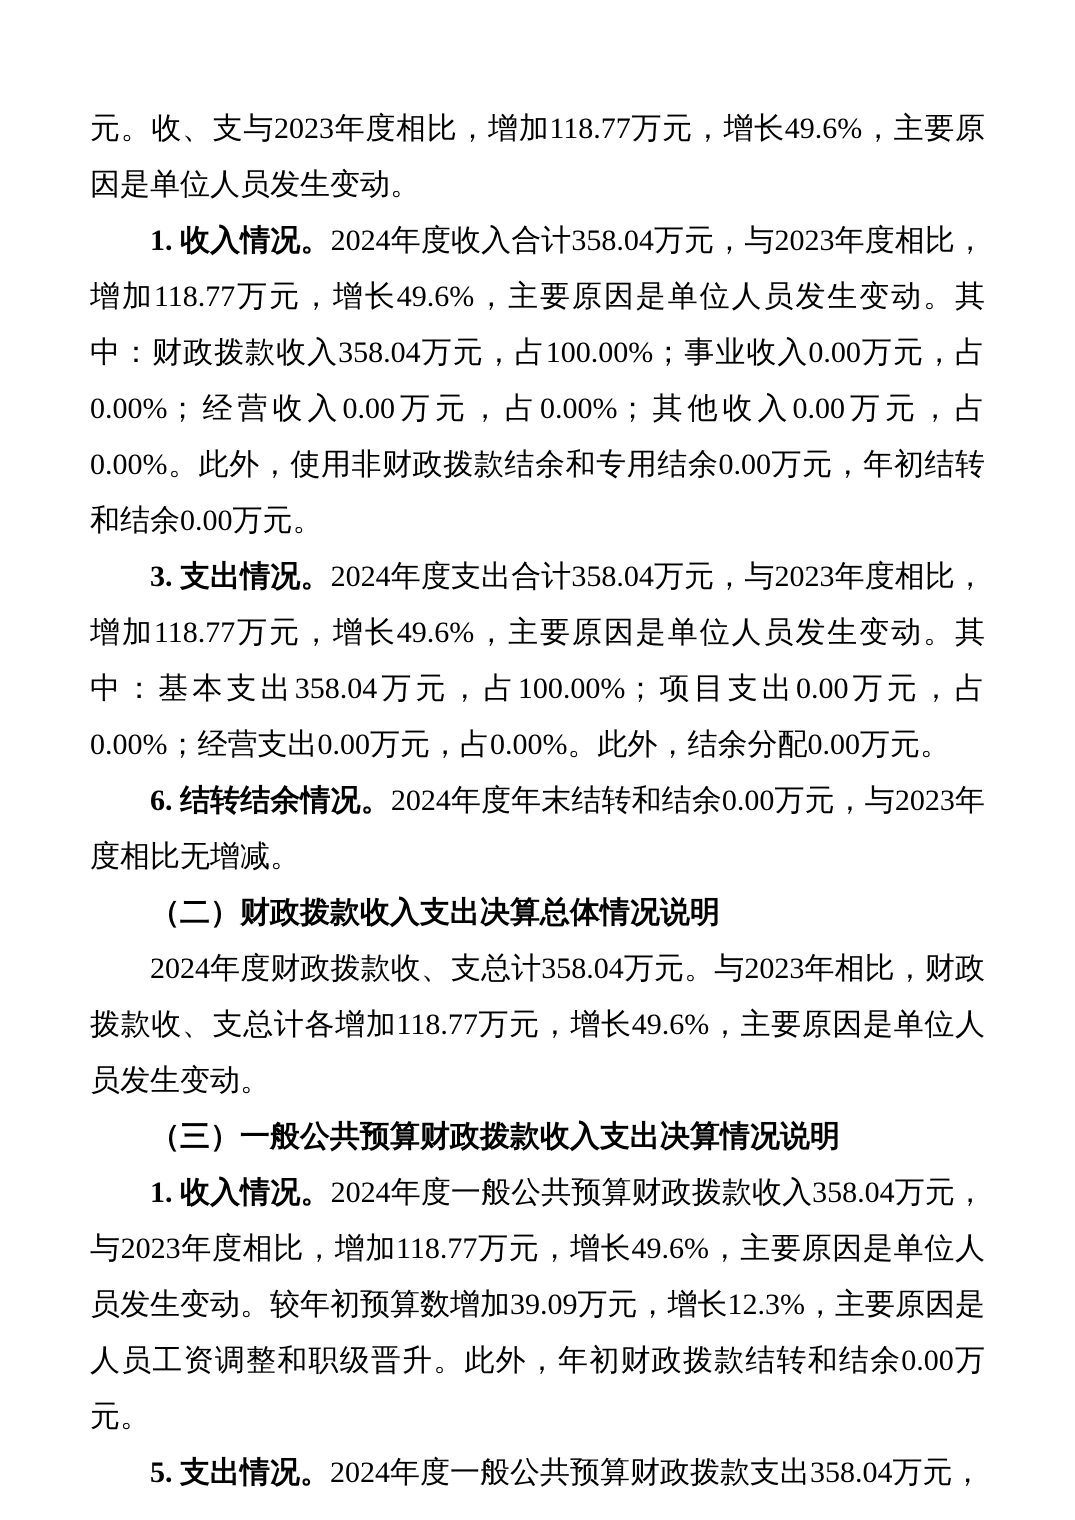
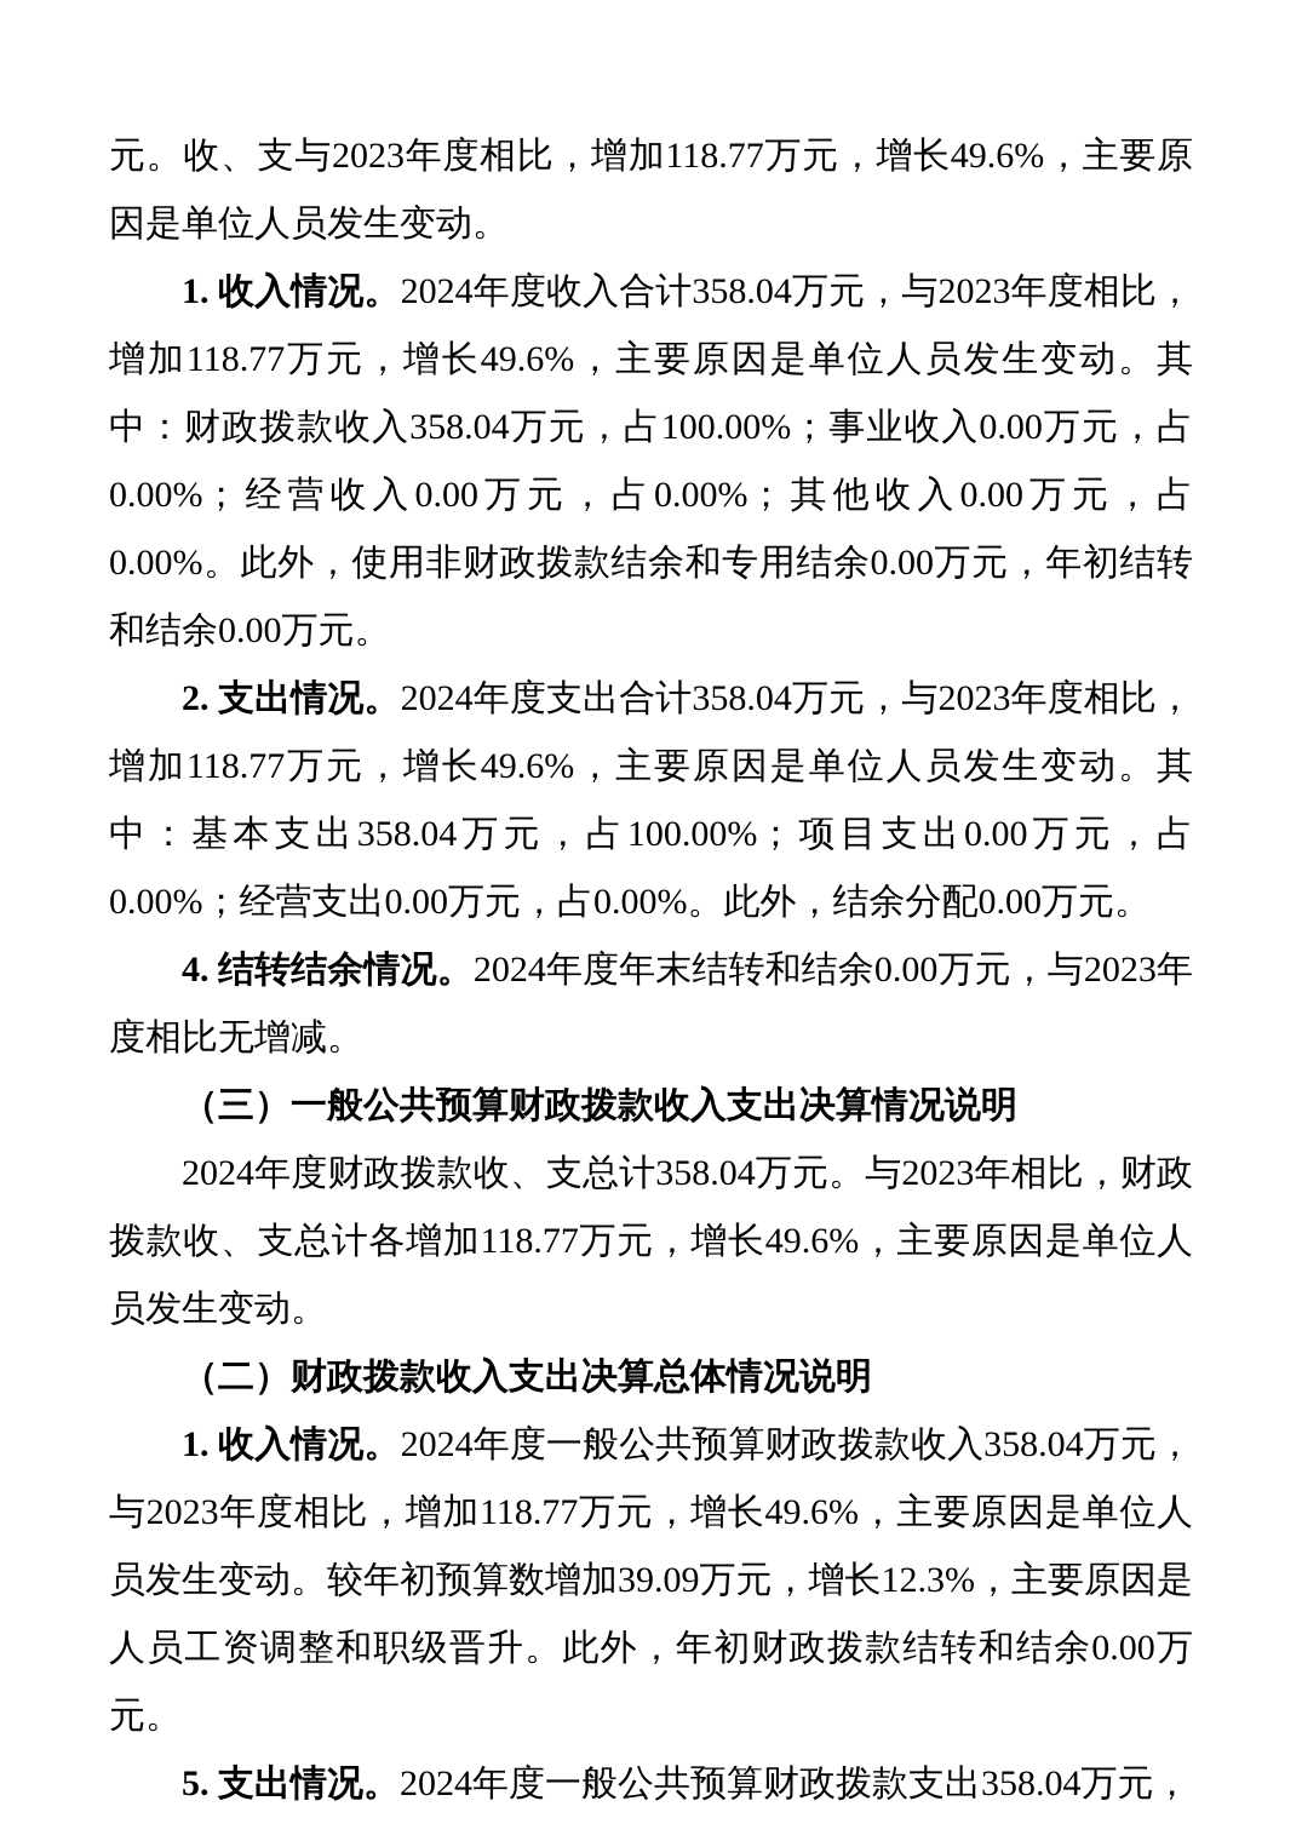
  元。收、支与2023年度相比，增加118.77万元，增长49.6%，主要原因是单位人员发生变动。
  1. 收入情况。2024年度收入合计358.04万元，与2023年度相比，增加118.77万元，增长49.6%，主要原因是单位人员发生变动。其中：财政拨款收入358.04万元，占100.00%；事业收入0.00万元，占0.00%；经营收入0.00万元，占0.00%；其他收入0.00万元，占0.00%。此外，使用非财政拨款结余和专用结余0.00万元，年初结转和结余0.00万元。
- 3. 支出情况。2024年度支出合计358.04万元，与2023年度相比，增加118.77万元，增长49.6%，主要原因是单位人员发生变动。其中：基本支出358.04万元，占100.00%；项目支出0.00万元，占0.00%；经营支出0.00万元，占0.00%。此外，结余分配0.00万元。
+ 2. 支出情况。2024年度支出合计358.04万元，与2023年度相比，增加118.77万元，增长49.6%，主要原因是单位人员发生变动。其中：基本支出358.04万元，占100.00%；项目支出0.00万元，占0.00%；经营支出0.00万元，占0.00%。此外，结余分配0.00万元。
- 6. 结转结余情况。2024年度年末结转和结余0.00万元，与2023年度相比无增减。
+ 4. 结转结余情况。2024年度年末结转和结余0.00万元，与2023年度相比无增减。
- （二）财政拨款收入支出决算总体情况说明
+ （三）一般公共预算财政拨款收入支出决算情况说明
  2024年度财政拨款收、支总计358.04万元。与2023年相比，财政拨款收、支总计各增加118.77万元，增长49.6%，主要原因是单位人员发生变动。
- （三）一般公共预算财政拨款收入支出决算情况说明
+ （二）财政拨款收入支出决算总体情况说明
  1. 收入情况。2024年度一般公共预算财政拨款收入358.04万元，与2023年度相比，增加118.77万元，增长49.6%，主要原因是单位人员发生变动。较年初预算数增加39.09万元，增长12.3%，主要原因是人员工资调整和职级晋升。此外，年初财政拨款结转和结余0.00万元。
  5. 支出情况。2024年度一般公共预算财政拨款支出358.04万元，
